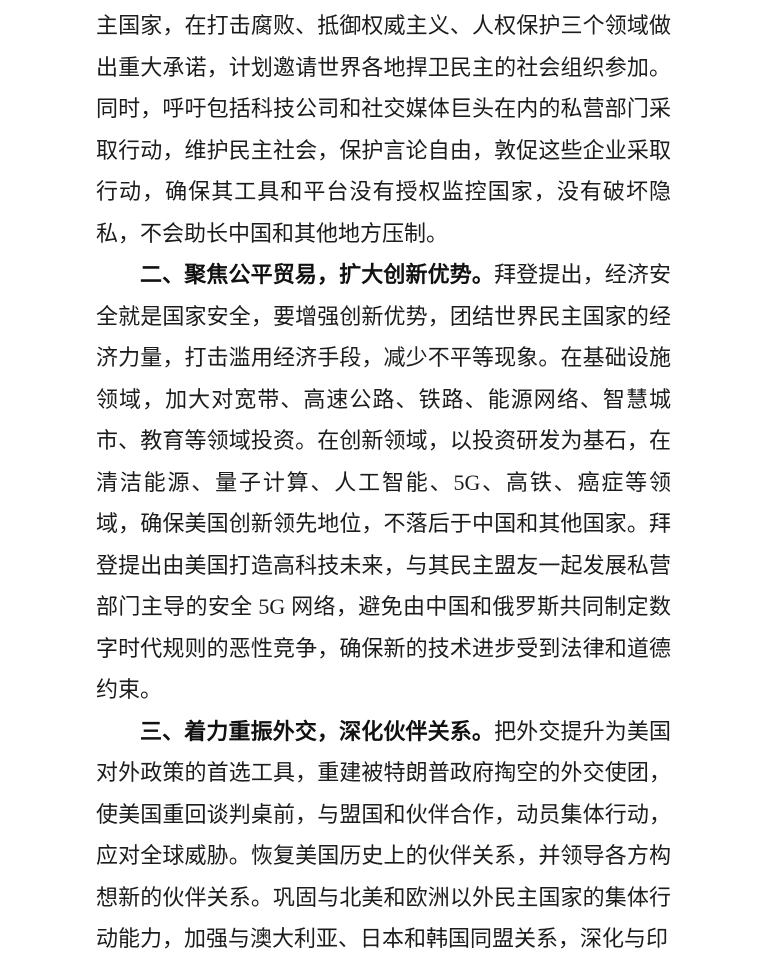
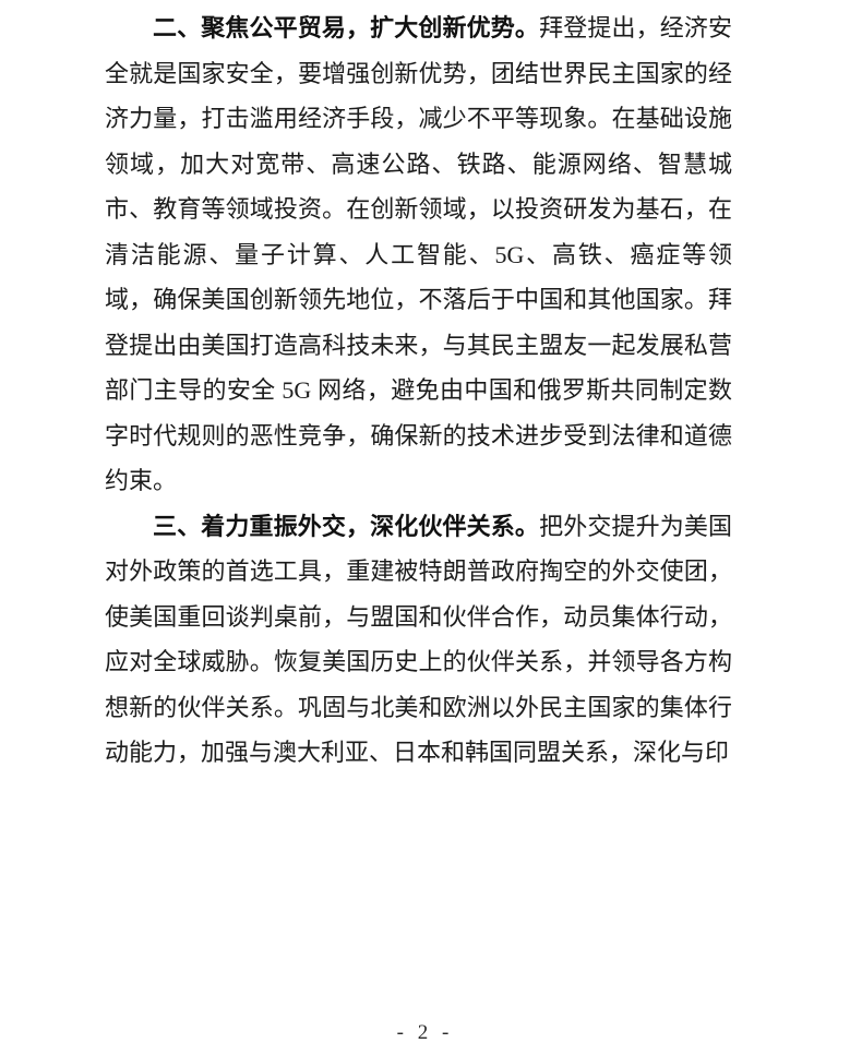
- 主国家，在打击腐败、抵御权威主义、人权保护三个领域做出重大承诺，计划邀请世界各地捍卫民主的社会组织参加。同时，呼吁包括科技公司和社交媒体巨头在内的私营部门采取行动，维护民主社会，保护言论自由，敦促这些企业采取行动，确保其工具和平台没有授权监控国家，没有破坏隐私，不会助长中国和其他地方压制。
  二、聚焦公平贸易，扩大创新优势。拜登提出，经济安全就是国家安全，要增强创新优势，团结世界民主国家的经济力量，打击滥用经济手段，减少不平等现象。在基础设施领域，加大对宽带、高速公路、铁路、能源网络、智慧城市、教育等领域投资。在创新领域，以投资研发为基石，在清洁能源、量子计算、人工智能、5G、高铁、癌症等领域，确保美国创新领先地位，不落后于中国和其他国家。拜登提出由美国打造高科技未来，与其民主盟友一起发展私营部门主导的安全 5G 网络，避免由中国和俄罗斯共同制定数字时代规则的恶性竞争，确保新的技术进步受到法律和道德约束。
  三、着力重振外交，深化伙伴关系。把外交提升为美国对外政策的首选工具，重建被特朗普政府掏空的外交使团，使美国重回谈判桌前，与盟国和伙伴合作，动员集体行动，应对全球威胁。恢复美国历史上的伙伴关系，并领导各方构想新的伙伴关系。巩固与北美和欧洲以外民主国家的集体行动能力，加强与澳大利亚、日本和韩国同盟关系，深化与印
+ - 2 -
